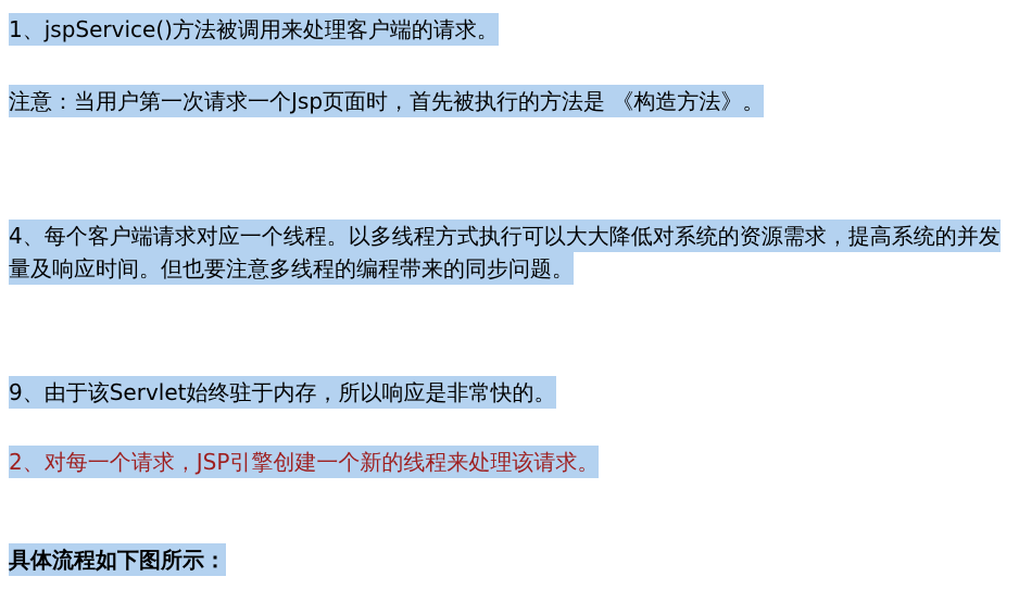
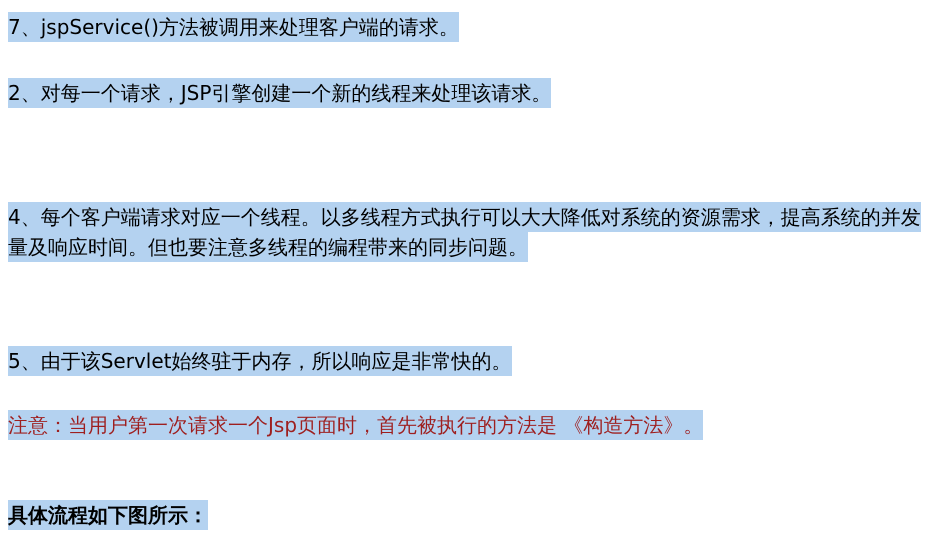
- 1、jspService()方法被调用来处理客户端的请求。
+ 7、jspService()方法被调用来处理客户端的请求。
- 注意：当用户第一次请求一个Jsp页面时，首先被执行的方法是 《构造方法》。
+ 2、对每一个请求，JSP引擎创建一个新的线程来处理该请求。
  4、每个客户端请求对应一个线程。以多线程方式执行可以大大降低对系统的资源需求，提高系统的并发量及响应时间。但也要注意多线程的编程带来的同步问题。
- 9、由于该Servlet始终驻于内存，所以响应是非常快的。
+ 5、由于该Servlet始终驻于内存，所以响应是非常快的。
- 2、对每一个请求，JSP引擎创建一个新的线程来处理该请求。
+ 注意：当用户第一次请求一个Jsp页面时，首先被执行的方法是 《构造方法》。
  具体流程如下图所示：
